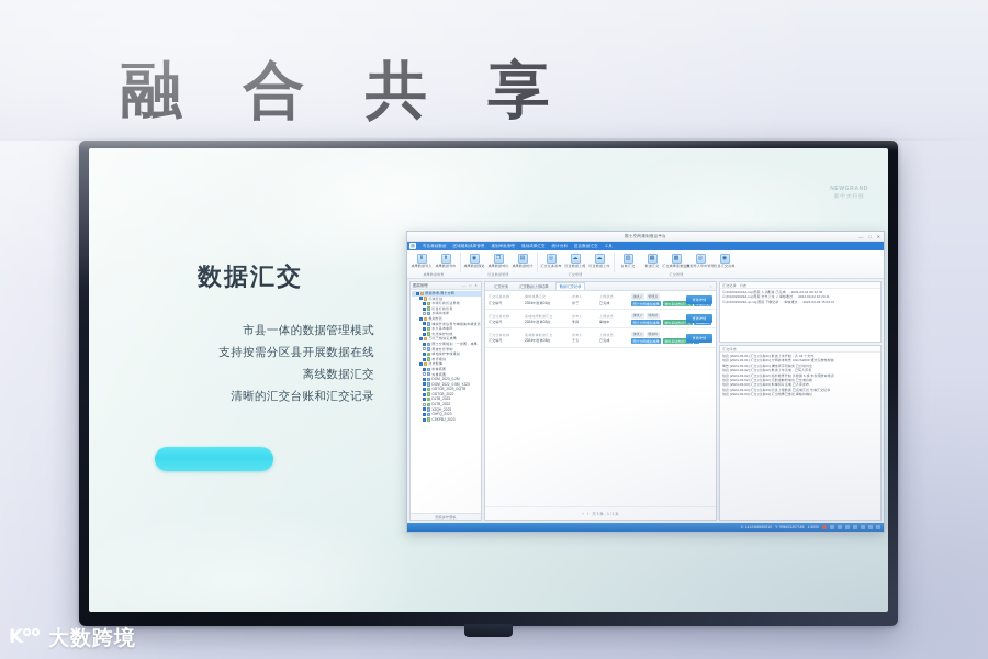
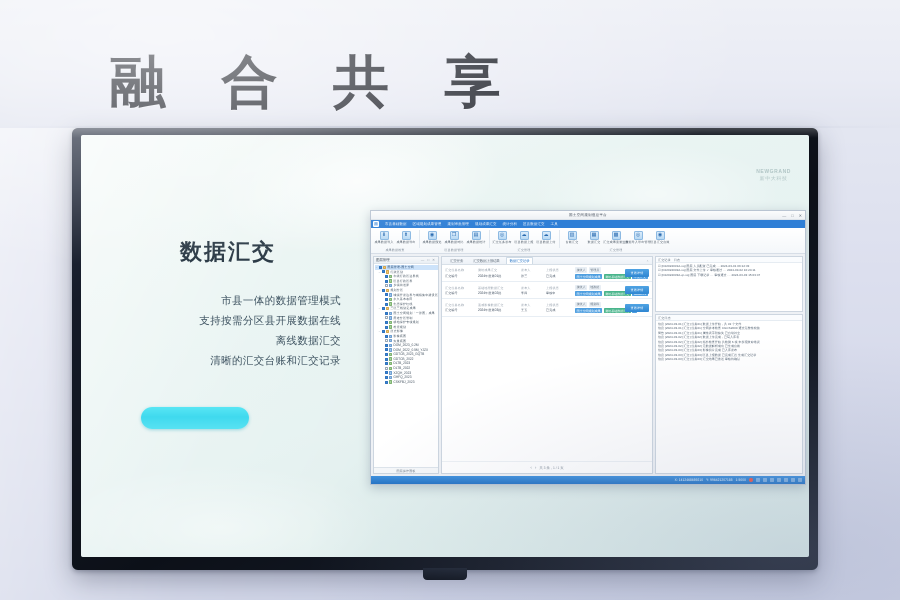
- K
- 大数跨境
